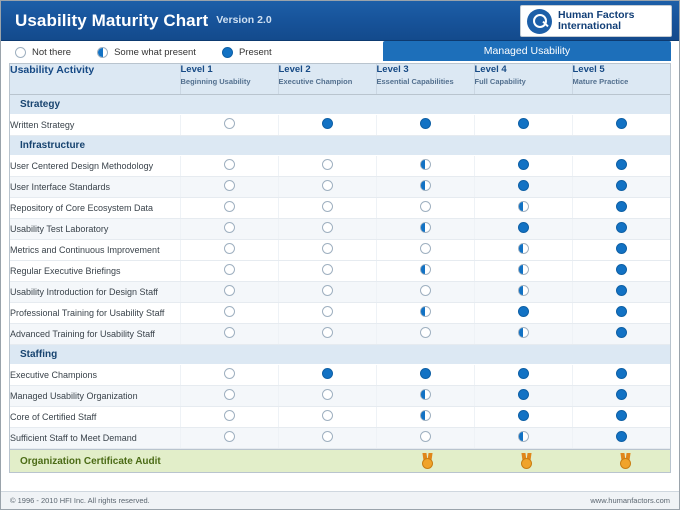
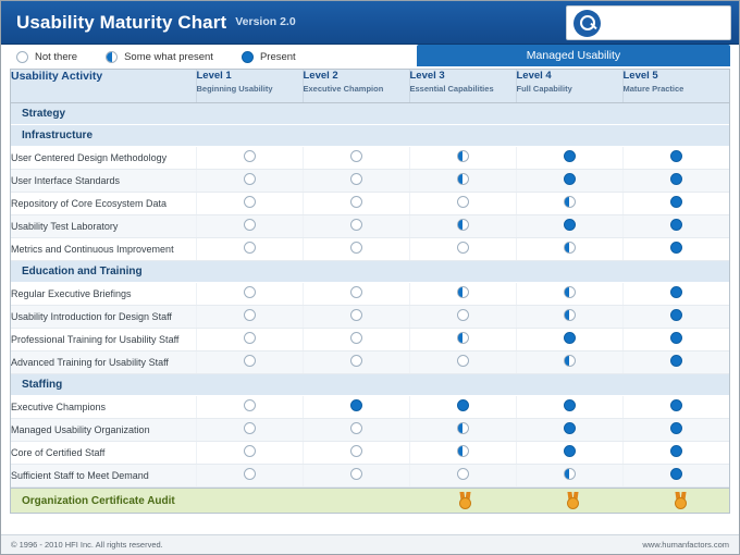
  Usability Maturity Chart
  Version 2.0
- Human Factors
- International
  Not there
  Some what present
  Present
  Managed Usability
  Usability Activity	Level 1 Beginning Usability	Level 2 Executive Champion	Level 3 Essential Capabilities	Level 4 Full Capability	Level 5 Mature Practice
  Strategy
- Written Strategy
  Infrastructure
  User Centered Design Methodology
  User Interface Standards
  Repository of Core Ecosystem Data
  Usability Test Laboratory
  Metrics and Continuous Improvement
+ Education and Training
  Regular Executive Briefings
  Usability Introduction for Design Staff
  Professional Training for Usability Staff
  Advanced Training for Usability Staff
  Staffing
  Executive Champions
  Managed Usability Organization
  Core of Certified Staff
  Sufficient Staff to Meet Demand
  Organization Certificate Audit
  © 1996 - 2010 HFI Inc. All rights reserved.
  www.humanfactors.com
